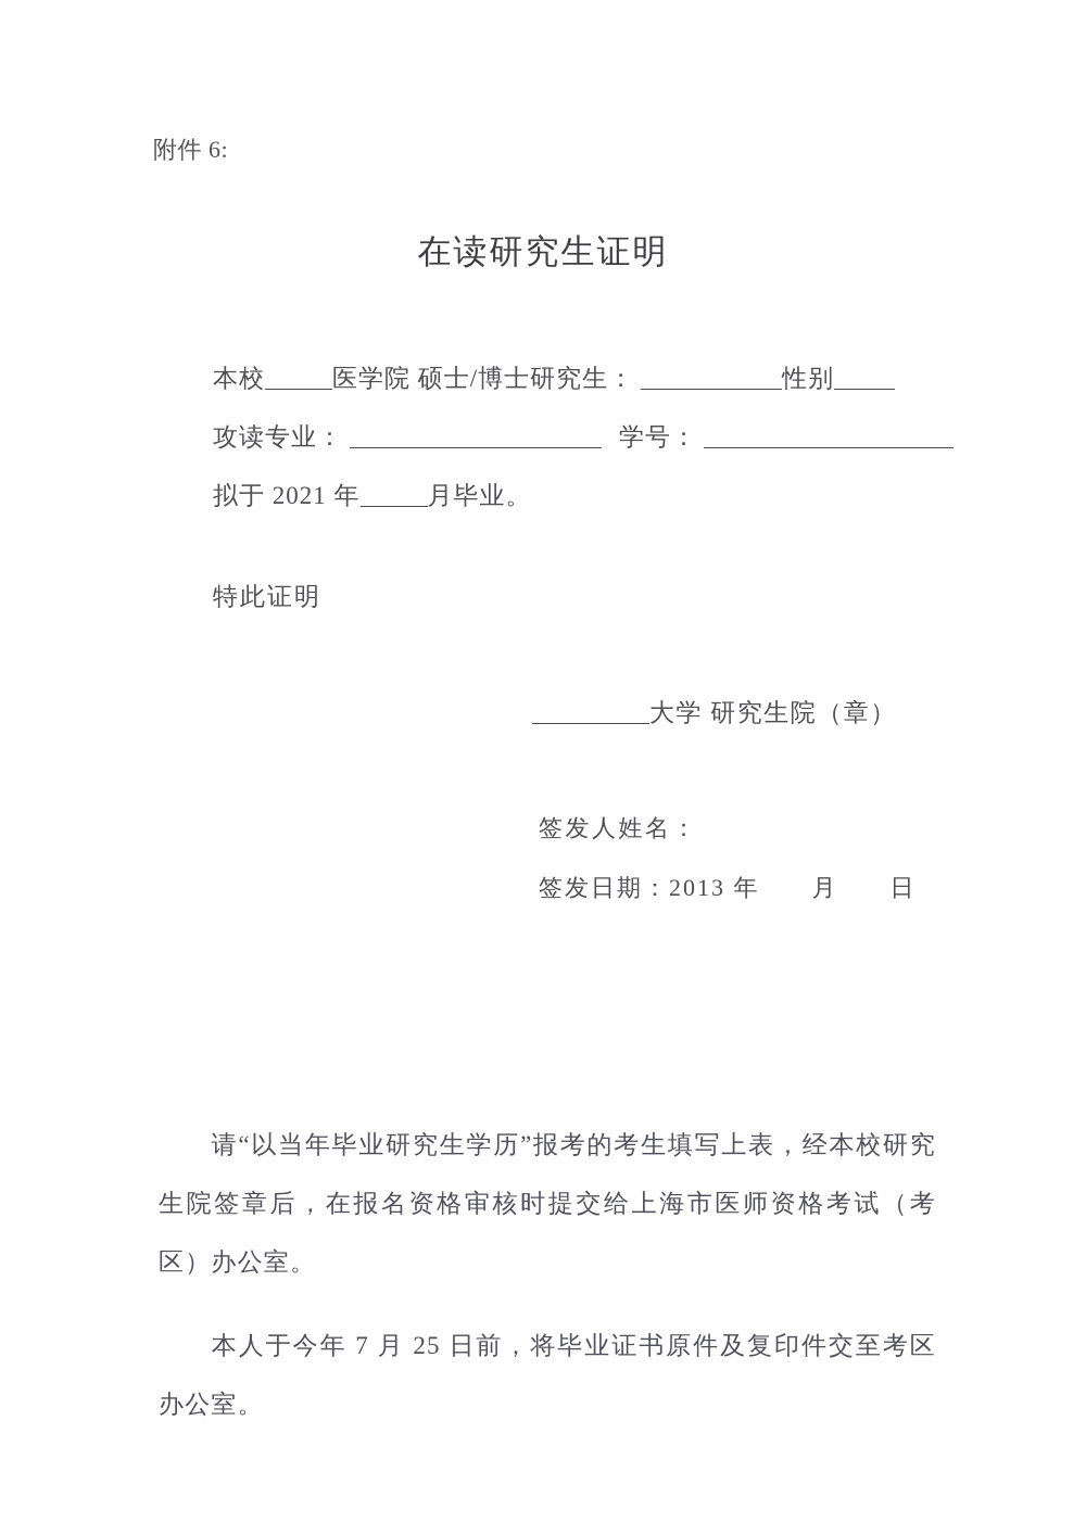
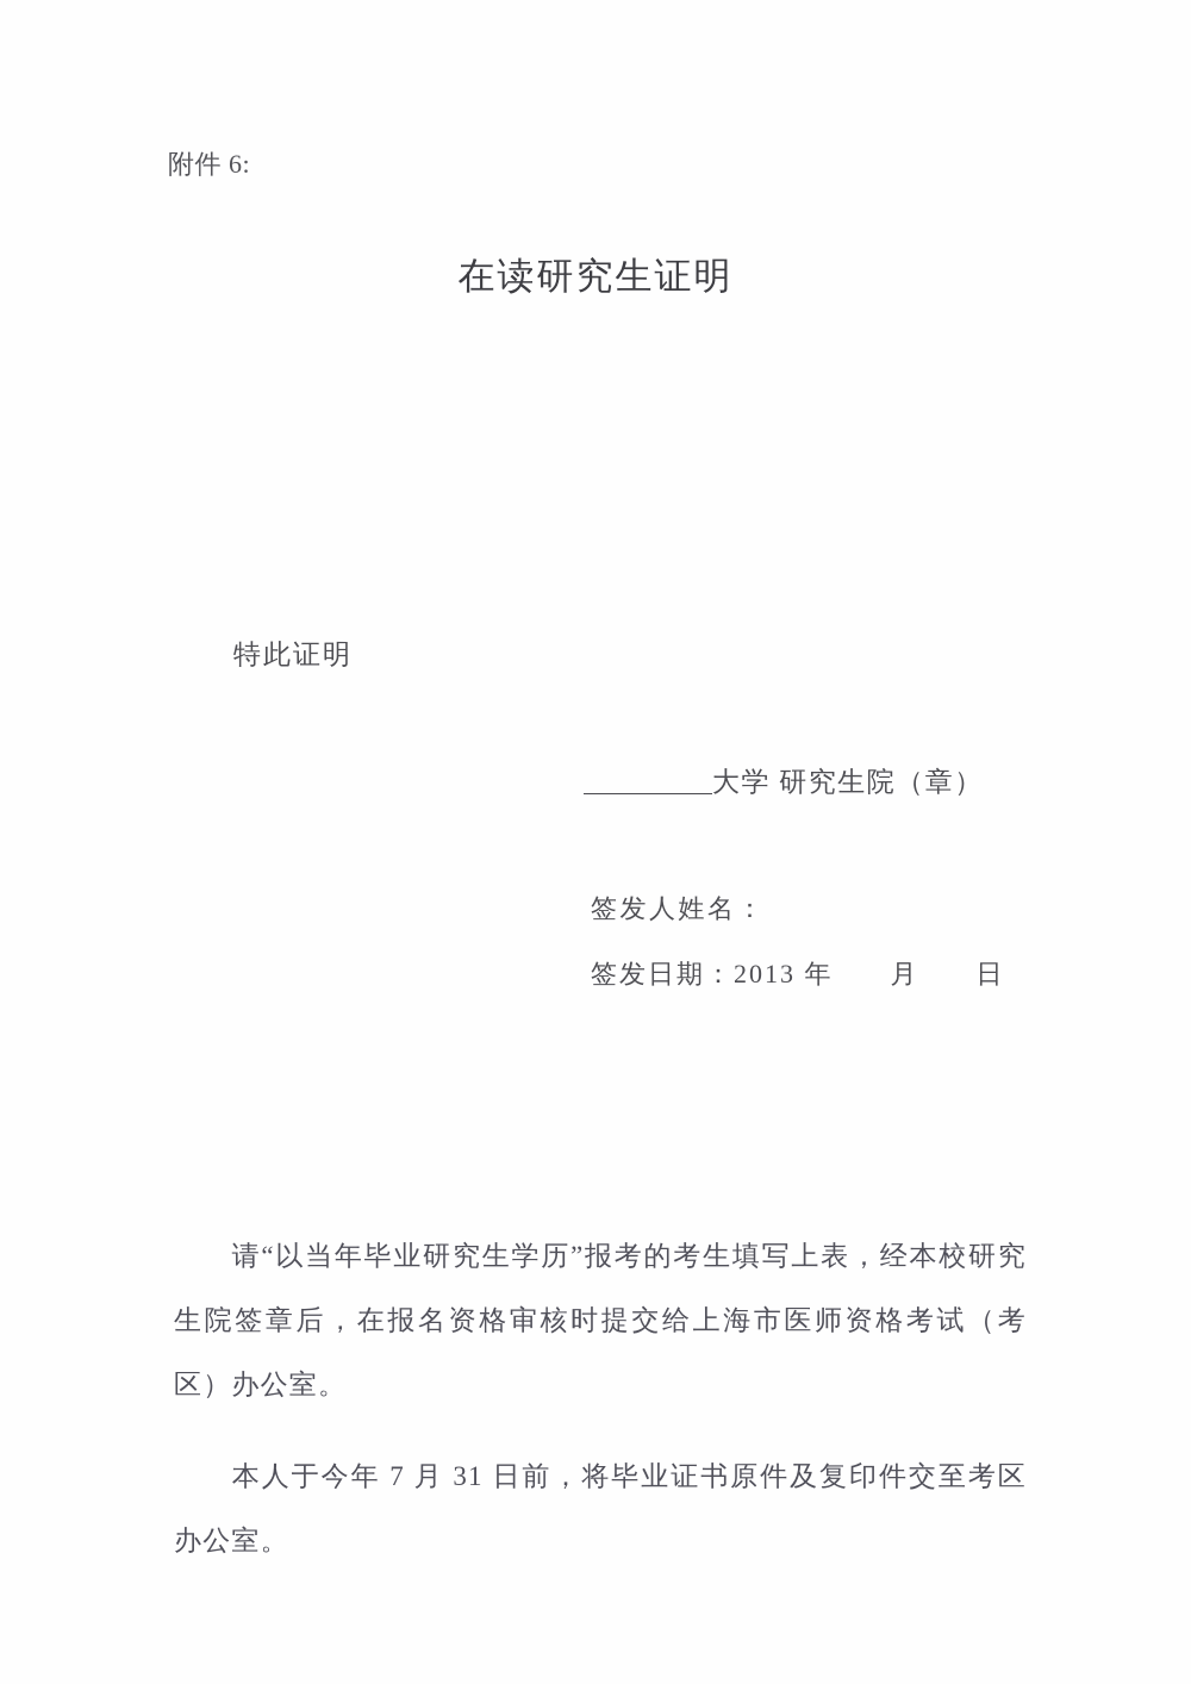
  附件 6:
  在读研究生证明
- 本校 医学院 硕士/博士研究生： 性别
- 攻读专业： 学号：
- 拟于 2021 年 月毕业。
  特此证明
  大学 研究生院（章）
  签发人姓名：
  签发日期：2013 年 月 日
  请“以当年毕业研究生学历”报考的考生填写上表，经本校研究生院签章后，在报名资格审核时提交给上海市医师资格考试（考区）办公室。
- 本人于今年 7 月 25 日前，将毕业证书原件及复印件交至考区办公室。
+ 本人于今年 7 月 31 日前，将毕业证书原件及复印件交至考区办公室。
